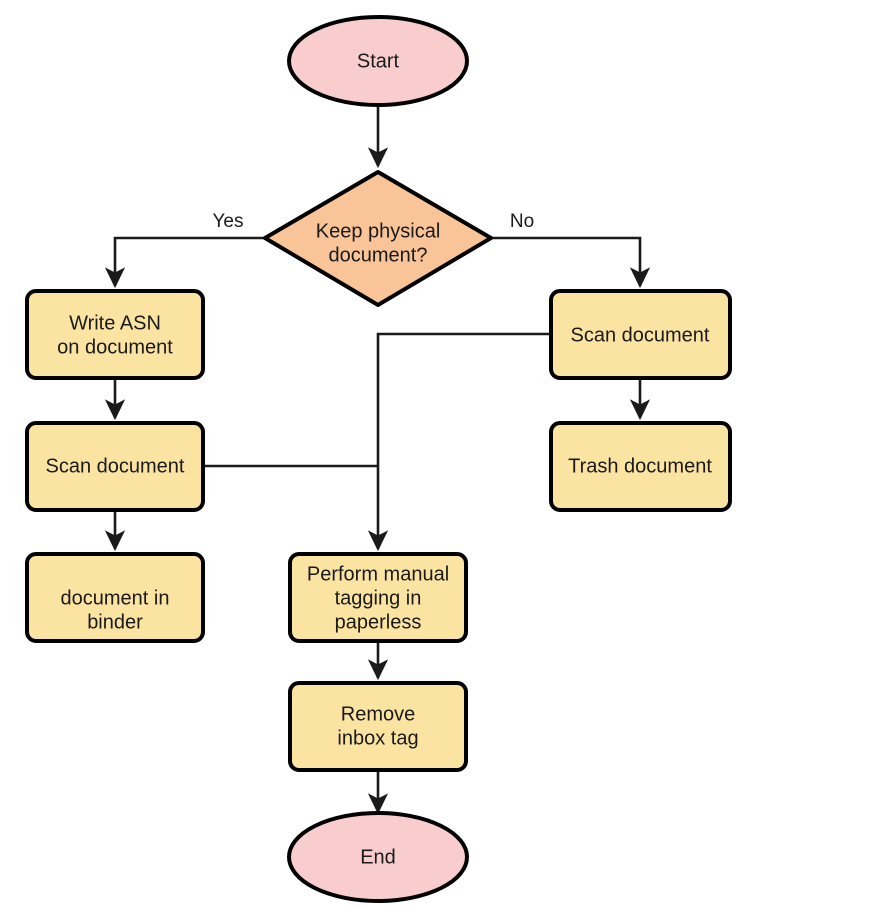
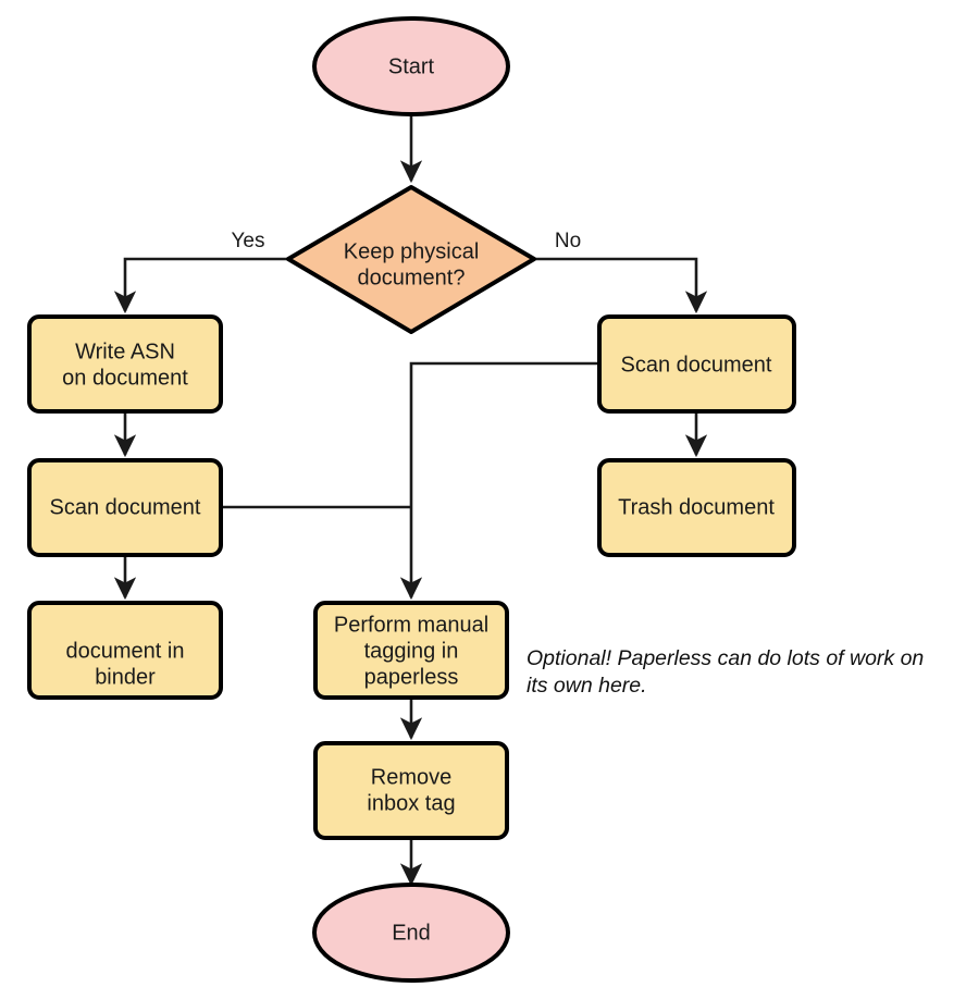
  Start
  Keep physical
  document?
  Yes
  No
  Write ASN
  on document
  Scan document
  document in
  binder
  Scan document
  Trash document
  Perform manual
  tagging in
  paperless
  Remove
  inbox tag
  End
+ Optional! Paperless can do lots of work on
+ its own here.
